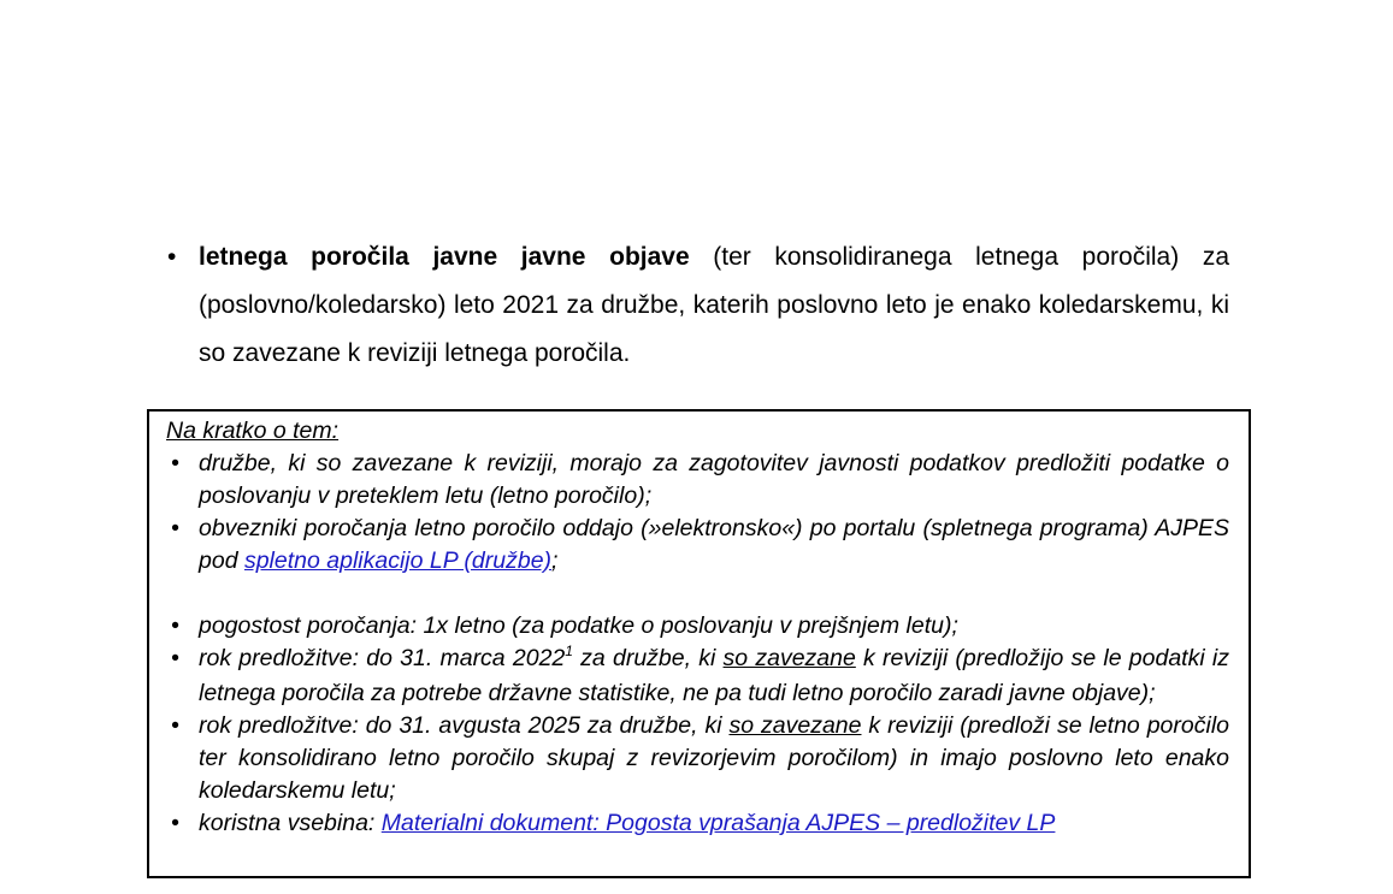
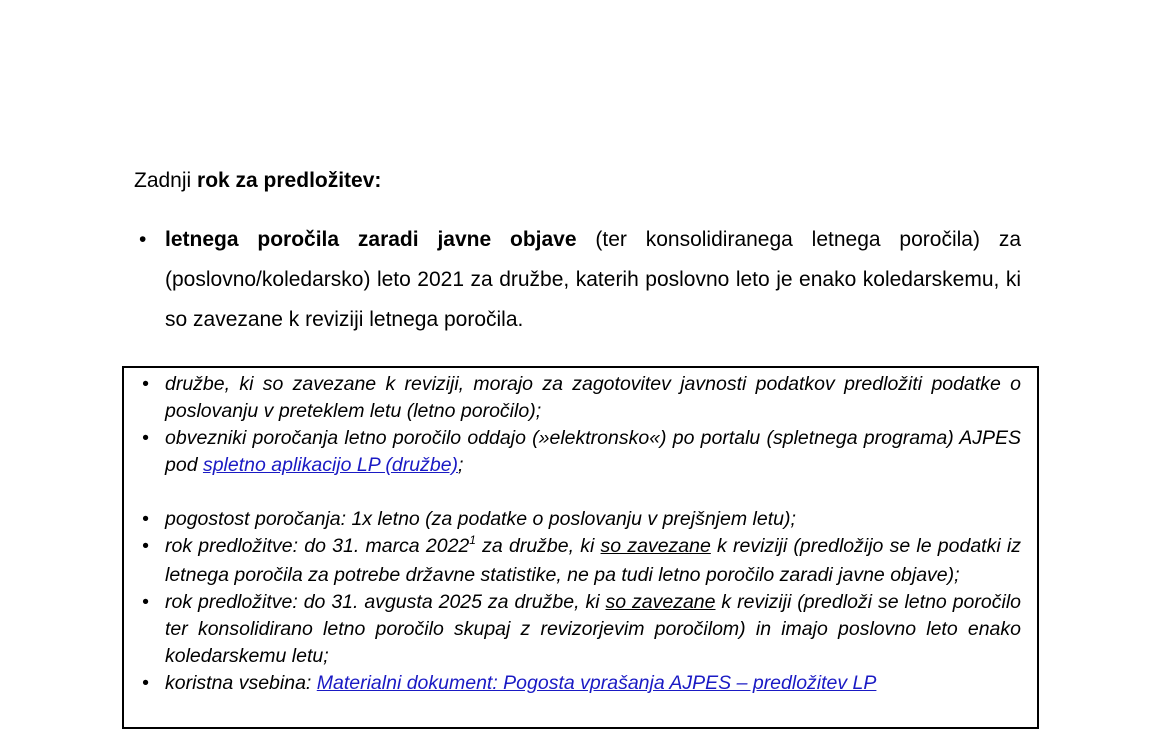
+ Zadnji rok za predložitev:
  •
- letnega poročila javne javne objave (ter konsolidiranega letnega poročila) za (poslovno/koledarsko) leto 2021 za družbe, katerih poslovno leto je enako koledarskemu, ki so zavezane k reviziji letnega poročila.
+ letnega poročila zaradi javne objave (ter konsolidiranega letnega poročila) za (poslovno/koledarsko) leto 2021 za družbe, katerih poslovno leto je enako koledarskemu, ki so zavezane k reviziji letnega poročila.
- Na kratko o tem:
  •
  družbe, ki so zavezane k reviziji, morajo za zagotovitev javnosti podatkov predložiti podatke o poslovanju v preteklem letu (letno poročilo);
  •
  obvezniki poročanja letno poročilo oddajo (»elektronsko«) po portalu (spletnega programa) AJPES pod spletno aplikacijo LP (družbe);
  •
  pogostost poročanja: 1x letno (za podatke o poslovanju v prejšnjem letu);
  •
  rok predložitve: do 31. marca 20221 za družbe, ki so zavezane k reviziji (predložijo se le podatki iz letnega poročila za potrebe državne statistike, ne pa tudi letno poročilo zaradi javne objave);
  •
  rok predložitve: do 31. avgusta 2025 za družbe, ki so zavezane k reviziji (predloži se letno poročilo ter konsolidirano letno poročilo skupaj z revizorjevim poročilom) in imajo poslovno leto enako koledarskemu letu;
  •
  koristna vsebina: Materialni dokument: Pogosta vprašanja AJPES – predložitev LP
